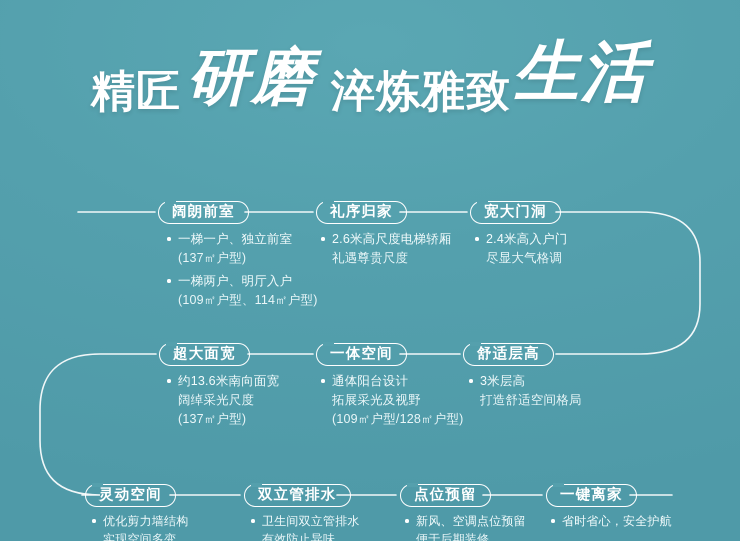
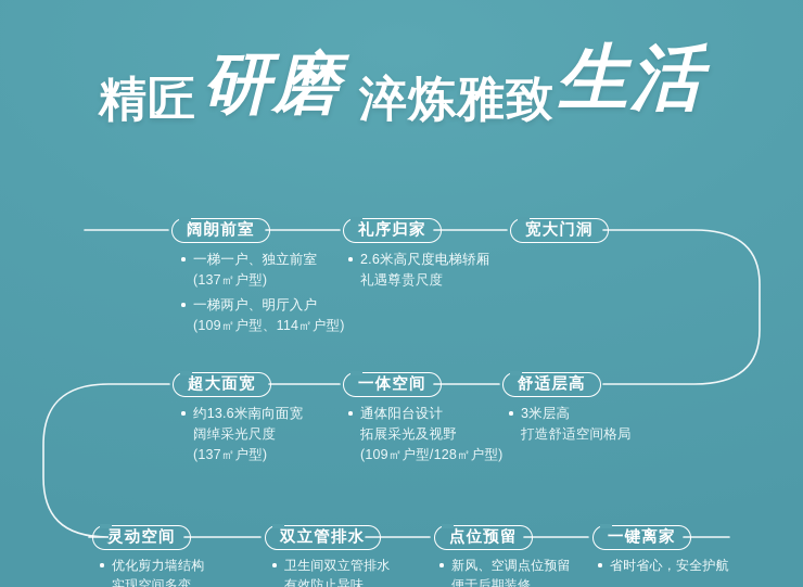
  精匠 研磨 淬炼雅致生活
  阔朗前室
  一梯一户、独立前室
  (137㎡户型)
  一梯两户、明厅入户
  (109㎡户型、114㎡户型)
  礼序归家
  2.6米高尺度电梯轿厢
  礼遇尊贵尺度
  宽大门洞
- 2.4米高入户门
- 尽显大气格调
  超大面宽
  约13.6米南向面宽
  阔绰采光尺度
  (137㎡户型)
  一体空间
  通体阳台设计
  拓展采光及视野
  (109㎡户型/128㎡户型)
  舒适层高
  3米层高
  打造舒适空间格局
  灵动空间
  优化剪力墙结构
  实现空间多变
  双立管排水
  卫生间双立管排水
  有效防止异味
  点位预留
  新风、空调点位预留
  便于后期装修
  一键离家
  省时省心，安全护航
